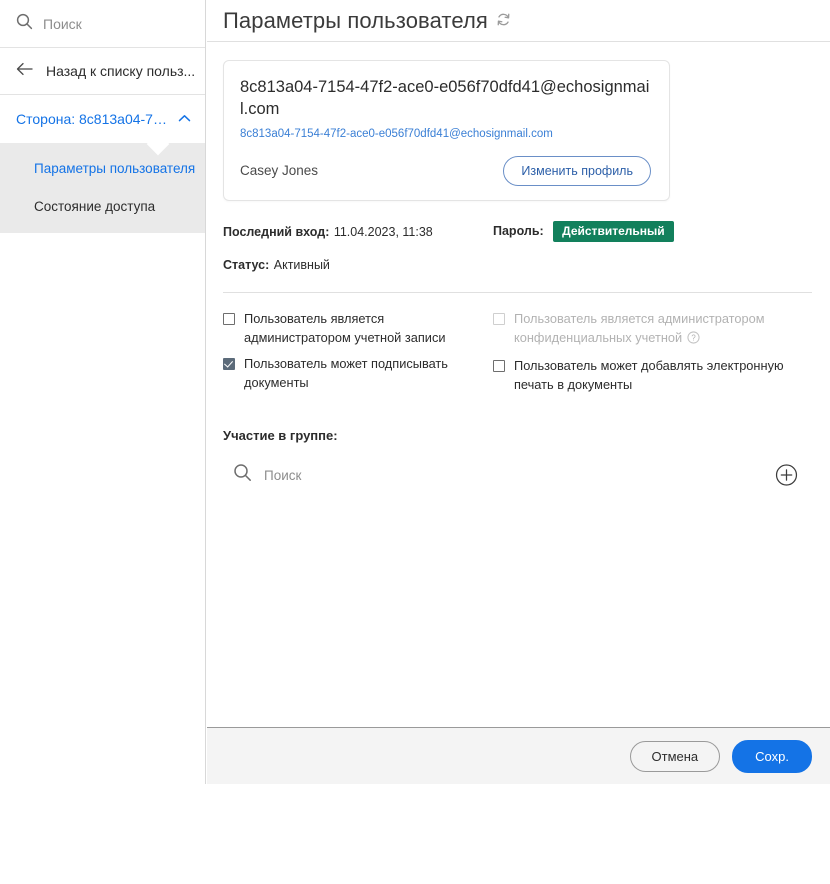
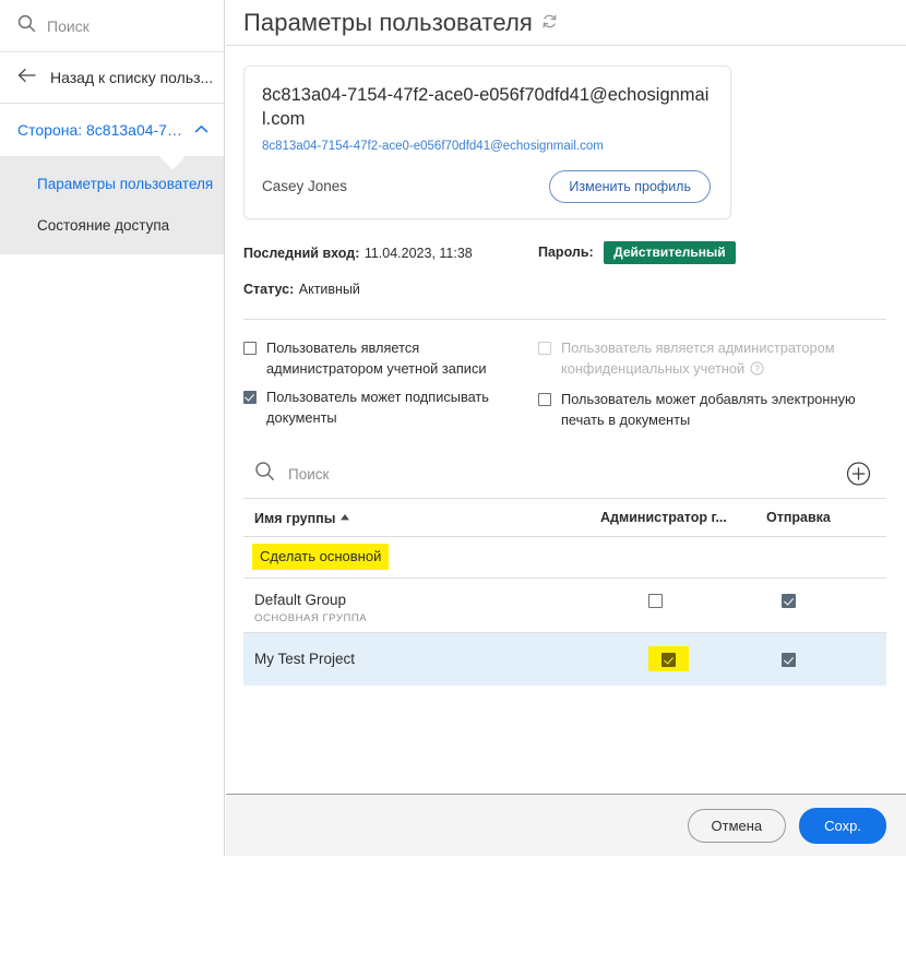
  Поиск
  Назад к списку польз...
  Сторона: 8c813a04-715.
  Параметры пользователя
  Состояние доступа
  Параметры пользователя
  8c813a04-7154-47f2-ace0-e056f70dfd41@echosignmail.com
  8c813a04-7154-47f2-ace0-e056f70dfd41@echosignmail.com
  Casey Jones
  Изменить профиль
  Последний вход: 11.04.2023, 11:38
  Пароль: Действительный
  Статус: Активный
  Пользователь является администратором учетной записи
  Пользователь может подписывать документы
  Пользователь является администратором конфиденциальных учетной
  ?
  Пользователь может добавлять электронную печать в документы
- Участие в группе:
  Поиск
+ Имя группы	Администратор г...	Отправка
+ Сделать основной
+ Default Group
+ ОСНОВНАЯ ГРУППА
+ My Test Project
  Отмена
  Сохр.
